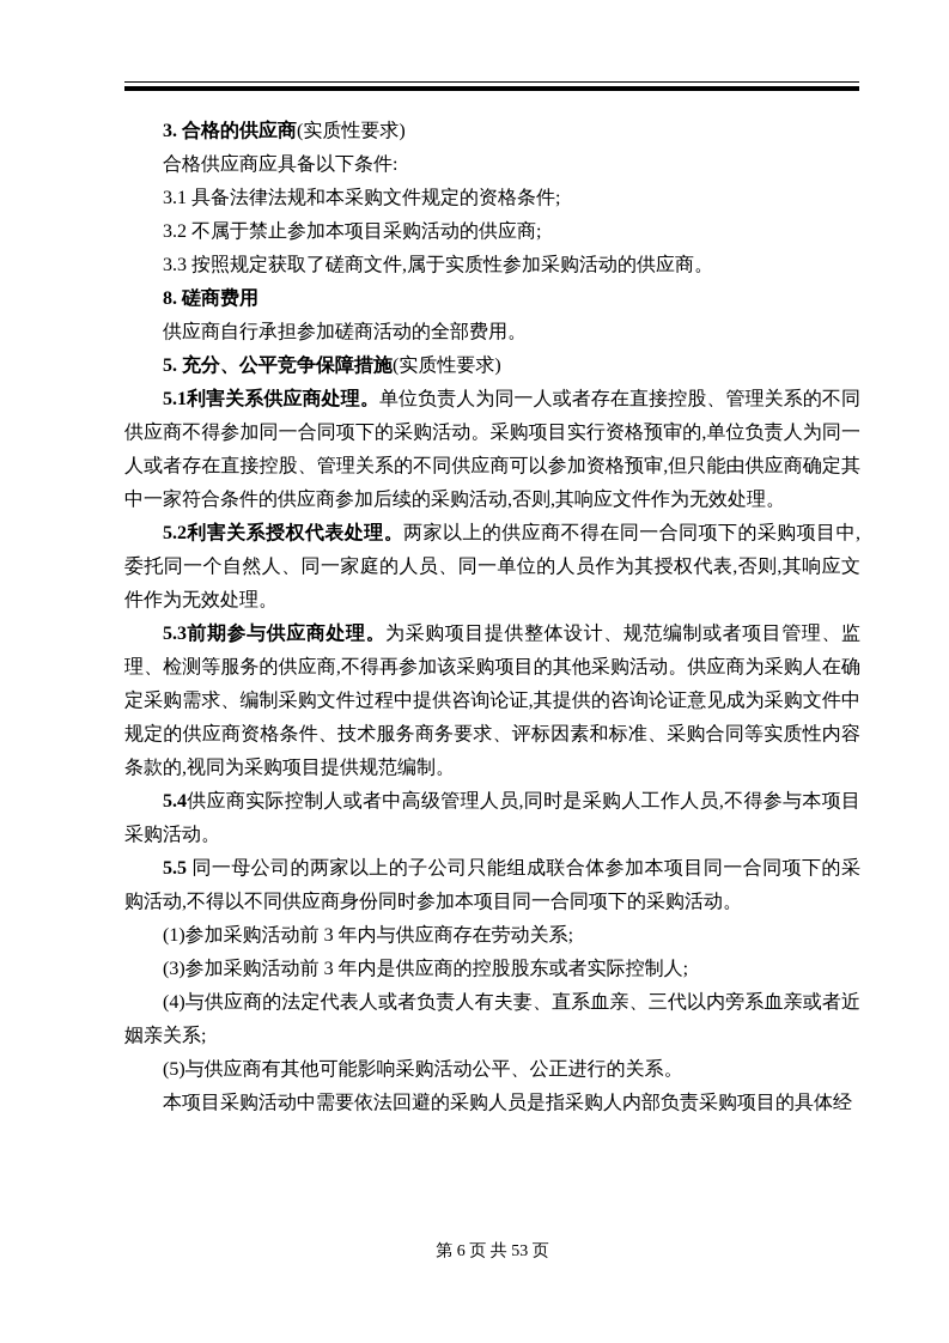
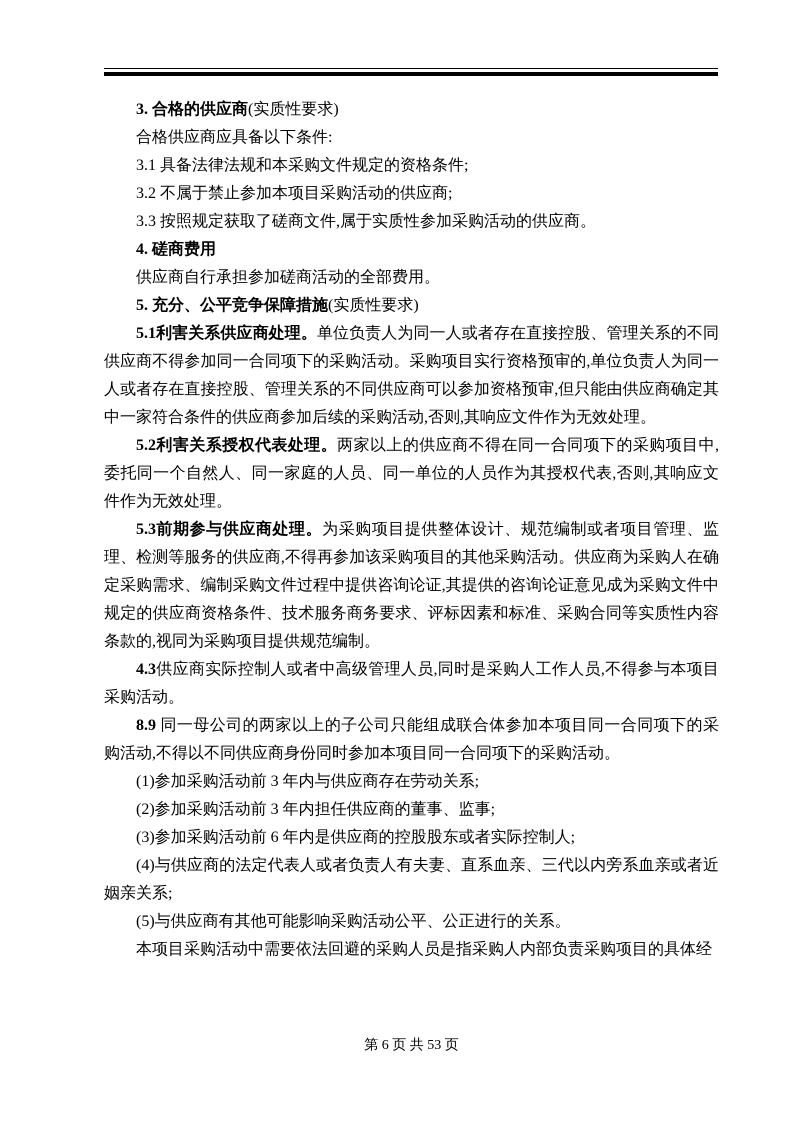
  3. 合格的供应商(实质性要求)
  合格供应商应具备以下条件:
  3.1 具备法律法规和本采购文件规定的资格条件;
  3.2 不属于禁止参加本项目采购活动的供应商;
  3.3 按照规定获取了磋商文件,属于实质性参加采购活动的供应商。
- 8. 磋商费用
+ 4. 磋商费用
  供应商自行承担参加磋商活动的全部费用。
  5. 充分、公平竞争保障措施(实质性要求)
  5.1利害关系供应商处理。单位负责人为同一人或者存在直接控股、管理关系的不同供应商不得参加同一合同项下的采购活动。采购项目实行资格预审的,单位负责人为同一人或者存在直接控股、管理关系的不同供应商可以参加资格预审,但只能由供应商确定其中一家符合条件的供应商参加后续的采购活动,否则,其响应文件作为无效处理。
  5.2利害关系授权代表处理。两家以上的供应商不得在同一合同项下的采购项目中,委托同一个自然人、同一家庭的人员、同一单位的人员作为其授权代表,否则,其响应文件作为无效处理。
  5.3前期参与供应商处理。为采购项目提供整体设计、规范编制或者项目管理、监理、检测等服务的供应商,不得再参加该采购项目的其他采购活动。供应商为采购人在确定采购需求、编制采购文件过程中提供咨询论证,其提供的咨询论证意见成为采购文件中规定的供应商资格条件、技术服务商务要求、评标因素和标准、采购合同等实质性内容条款的,视同为采购项目提供规范编制。
- 5.4供应商实际控制人或者中高级管理人员,同时是采购人工作人员,不得参与本项目采购活动。
+ 4.3供应商实际控制人或者中高级管理人员,同时是采购人工作人员,不得参与本项目采购活动。
- 5.5 同一母公司的两家以上的子公司只能组成联合体参加本项目同一合同项下的采购活动,不得以不同供应商身份同时参加本项目同一合同项下的采购活动。
+ 8.9 同一母公司的两家以上的子公司只能组成联合体参加本项目同一合同项下的采购活动,不得以不同供应商身份同时参加本项目同一合同项下的采购活动。
  (1)参加采购活动前 3 年内与供应商存在劳动关系;
+ (2)参加采购活动前 3 年内担任供应商的董事、监事;
- (3)参加采购活动前 3 年内是供应商的控股股东或者实际控制人;
+ (3)参加采购活动前 6 年内是供应商的控股股东或者实际控制人;
  (4)与供应商的法定代表人或者负责人有夫妻、直系血亲、三代以内旁系血亲或者近姻亲关系;
  (5)与供应商有其他可能影响采购活动公平、公正进行的关系。
  本项目采购活动中需要依法回避的采购人员是指采购人内部负责采购项目的具体经
  第 6 页 共 53 页
